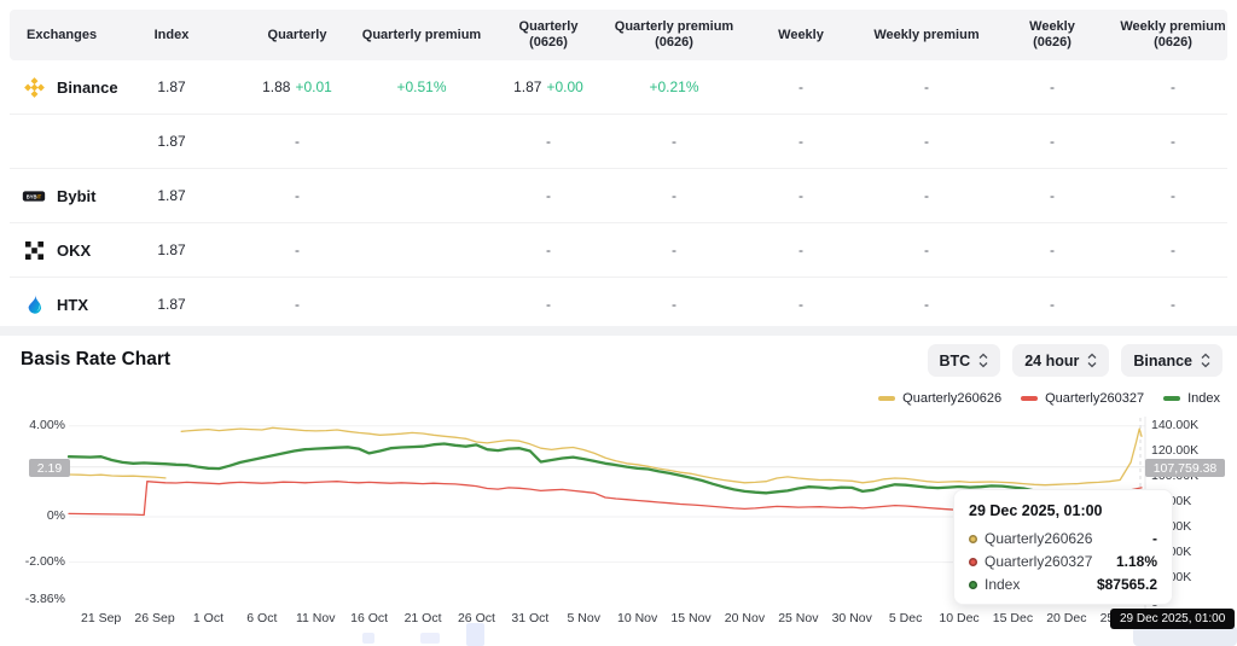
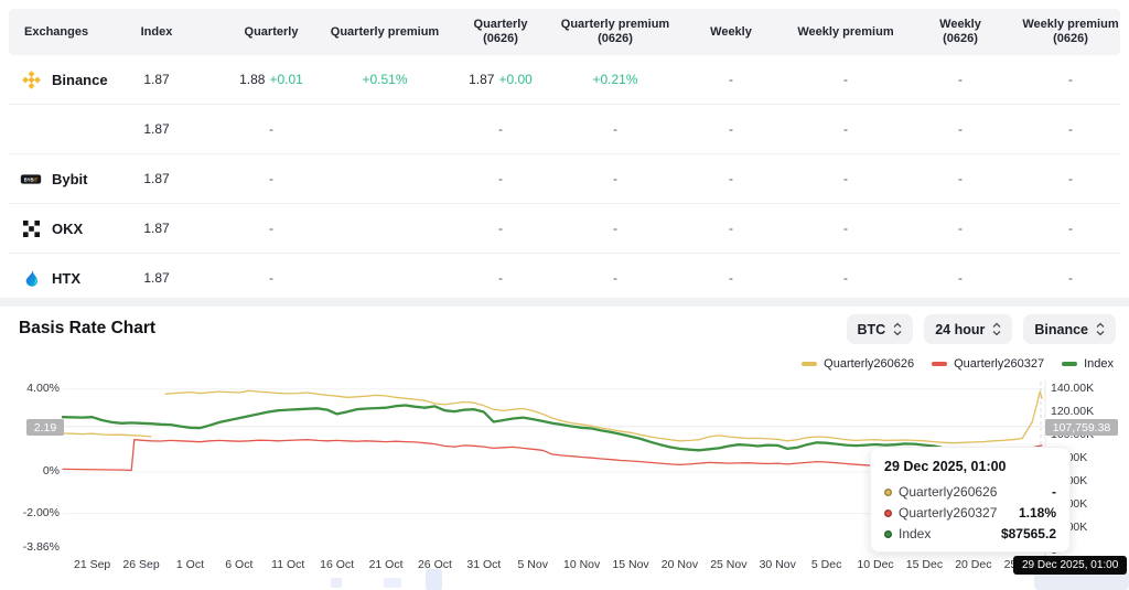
  Exchanges
  Index
  Quarterly
  Quarterly premium
  Quarterly
  (0626)
  Quarterly premium
  (0626)
  Weekly
  Weekly premium
  Weekly
  (0626)
  Weekly premium
  (0626)
  Binance
  1.87
  1.88
  +0.01
  +0.51%
  1.87
  +0.00
  +0.21%
  -
  -
  -
  -
  1.87
  -
  -
  -
  -
  -
  -
  -
  Bybit
  1.87
  -
  -
  -
  -
  -
  -
  -
  OKX
  1.87
  -
  -
  -
  -
  -
  -
  -
  HTX
  1.87
  -
  -
  -
  -
  -
  -
  -
  Basis Rate Chart
  BTC
  24 hour
  Binance
  Quarterly260626
  Quarterly260327
  Index
  4.00%
  0%
  -2.00%
  -3.86%
  140.00K
  120.00K
  21 Sep
  26 Sep
  1 Oct
  6 Oct
- 11 Nov
+ 11 Oct
  16 Oct
  21 Oct
  26 Oct
  31 Oct
  5 Nov
  10 Nov
  15 Nov
  20 Nov
  25 Nov
  30 Nov
  5 Dec
  10 Dec
  15 Dec
  20 Dec
  2.19
  107,759.38
  29 Dec 2025, 01:00
  Quarterly260626
  -
  Quarterly260327
  1.18%
  Index
  $87565.2
  29 Dec 2025, 01:00
